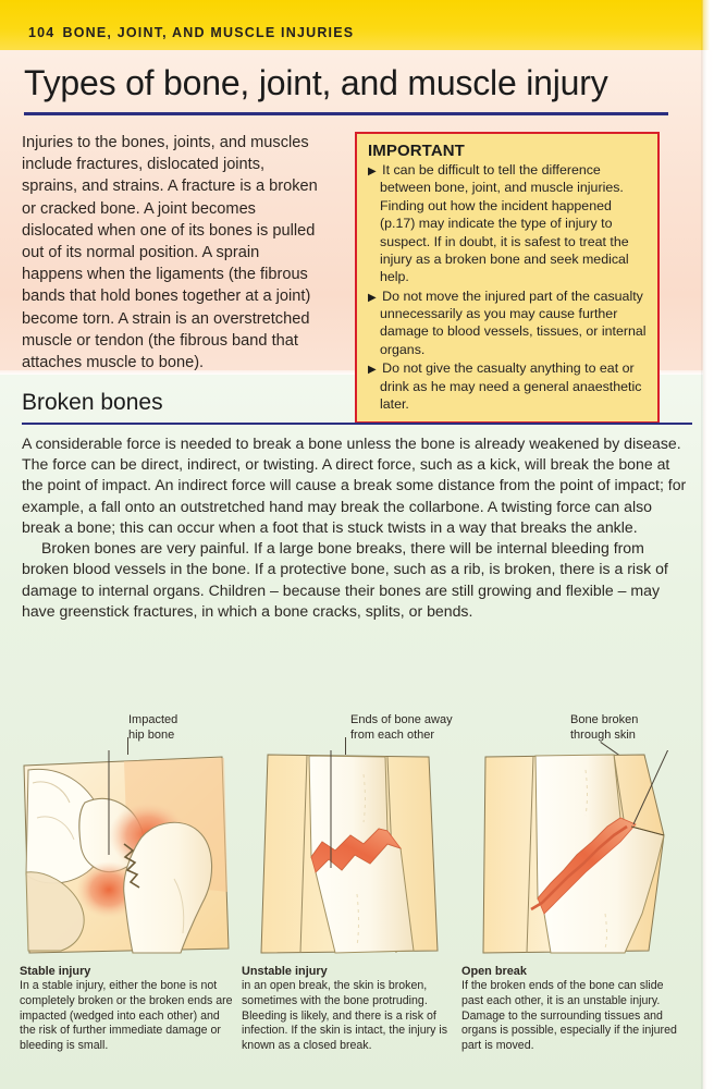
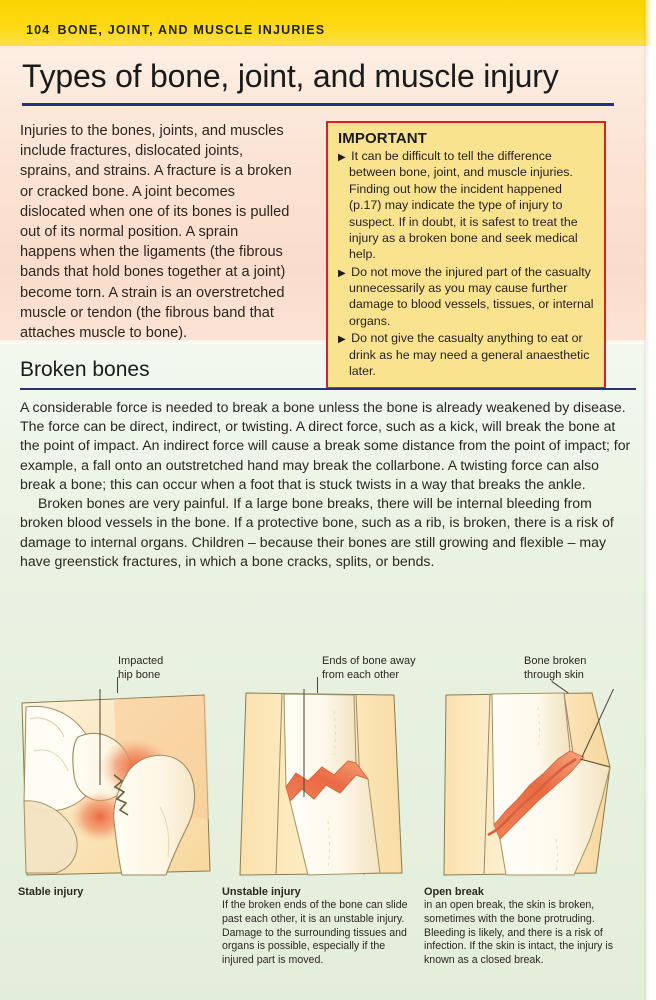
  104 BONE, JOINT, AND MUSCLE INJURIES
  Types of bone, joint, and muscle injury
  Injuries to the bones, joints, and muscles include fractures, dislocated joints, sprains, and strains. A fracture is a broken or cracked bone. A joint becomes dislocated when one of its bones is pulled out of its normal position. A sprain happens when the ligaments (the fibrous bands that hold bones together at a joint) become torn. A strain is an overstretched muscle or tendon (the fibrous band that attaches muscle to bone).
  IMPORTANT
  ▶ It can be difficult to tell the difference between bone, joint, and muscle injuries. Finding out how the incident happened (p.17) may indicate the type of injury to suspect. If in doubt, it is safest to treat the injury as a broken bone and seek medical help.
  ▶ Do not move the injured part of the casualty unnecessarily as you may cause further damage to blood vessels, tissues, or internal organs.
  ▶ Do not give the casualty anything to eat or drink as he may need a general anaesthetic later.
  Broken bones
  A considerable force is needed to break a bone unless the bone is already weakened by disease. The force can be direct, indirect, or twisting. A direct force, such as a kick, will break the bone at the point of impact. An indirect force will cause a break some distance from the point of impact; for example, a fall onto an outstretched hand may break the collarbone. A twisting force can also break a bone; this can occur when a foot that is stuck twists in a way that breaks the ankle.
  Broken bones are very painful. If a large bone breaks, there will be internal bleeding from broken blood vessels in the bone. If a protective bone, such as a rib, is broken, there is a risk of damage to internal organs. Children – because their bones are still growing and flexible – may have greenstick fractures, in which a bone cracks, splits, or bends.
  Impacted
  hip bone
  Stable injury
- In a stable injury, either the bone is not completely broken or the broken ends are impacted (wedged into each other) and the risk of further immediate damage or bleeding is small.
  Ends of bone away
  from each other
  Unstable injury
- in an open break, the skin is broken, sometimes with the bone protruding. Bleeding is likely, and there is a risk of infection. If the skin is intact, the injury is known as a closed break.
+ If the broken ends of the bone can slide past each other, it is an unstable injury. Damage to the surrounding tissues and organs is possible, especially if the injured part is moved.
  Bone broken
  through skin
  Open break
- If the broken ends of the bone can slide past each other, it is an unstable injury. Damage to the surrounding tissues and organs is possible, especially if the injured part is moved.
+ in an open break, the skin is broken, sometimes with the bone protruding. Bleeding is likely, and there is a risk of infection. If the skin is intact, the injury is known as a closed break.
